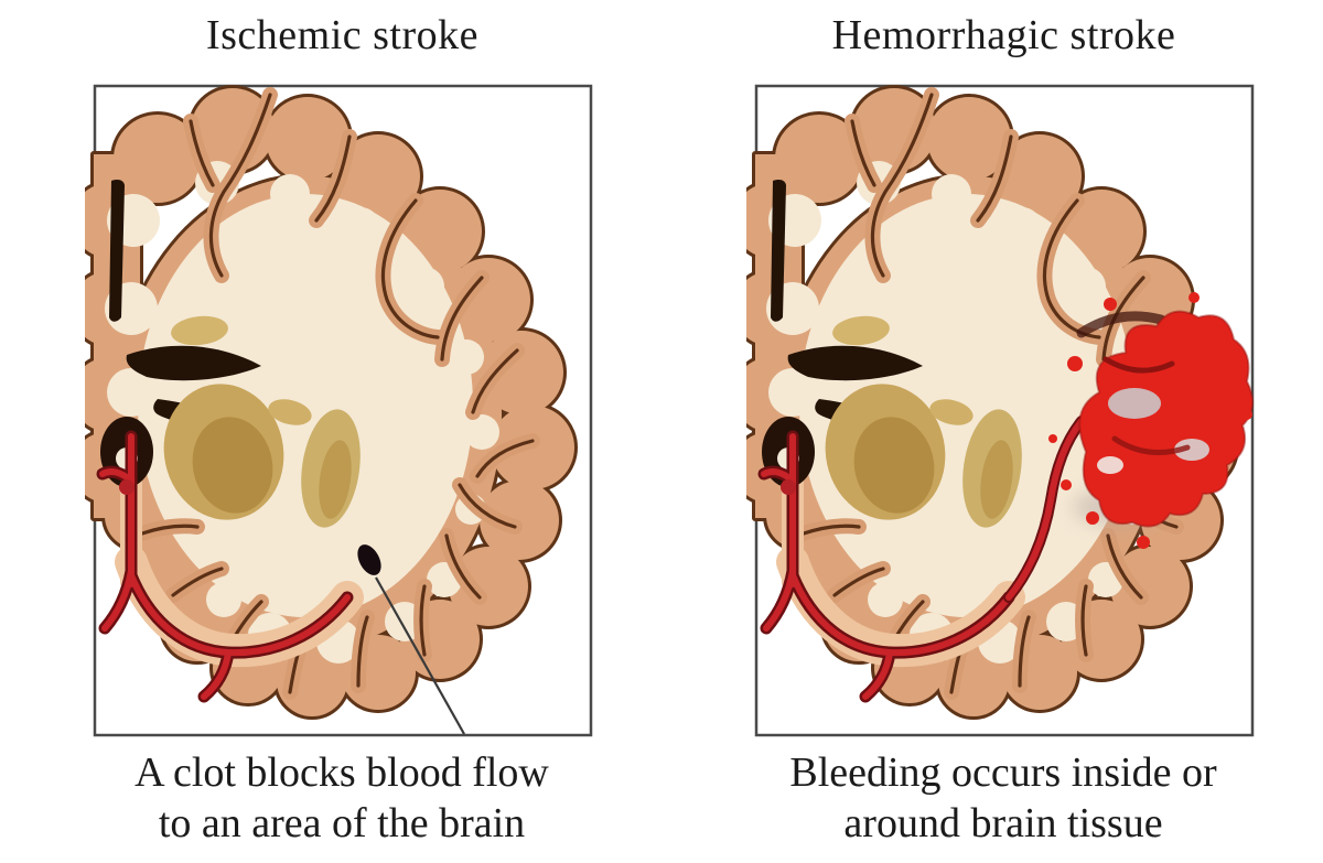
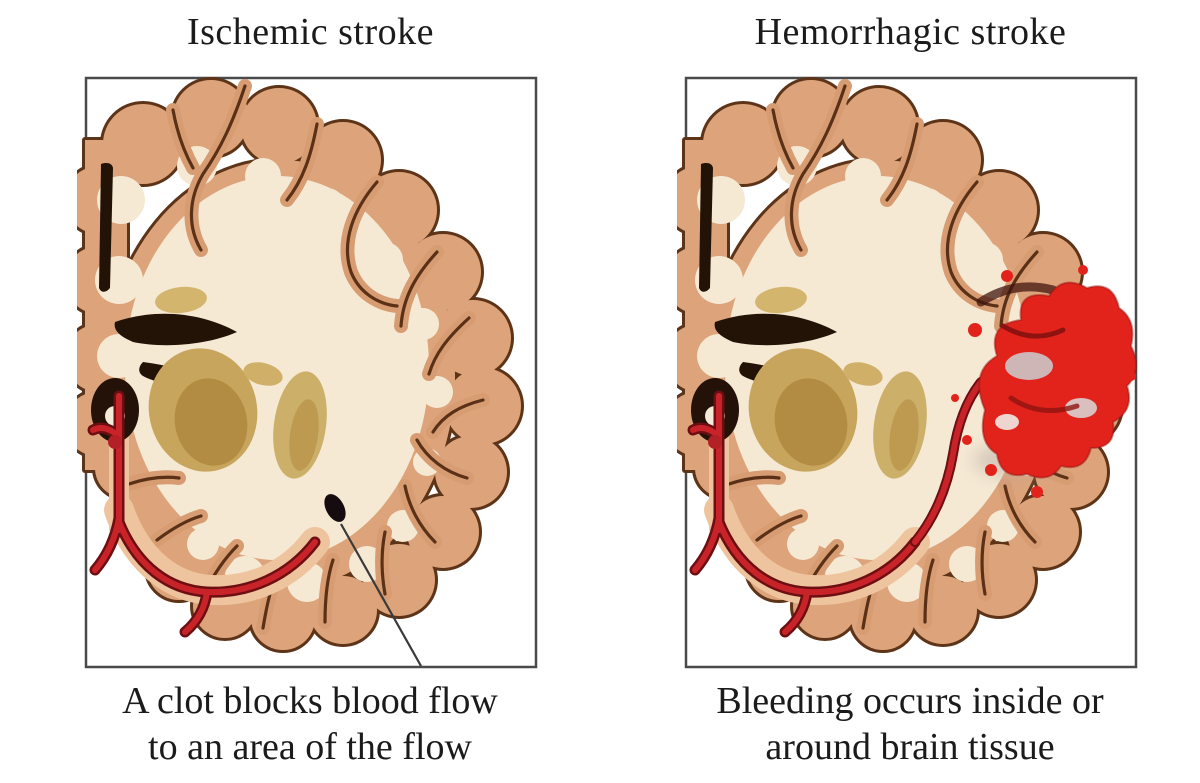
  Ischemic stroke
  Hemorrhagic stroke
  A clot blocks blood flow
- to an area of the brain
+ to an area of the flow
  Bleeding occurs inside or
  around brain tissue
